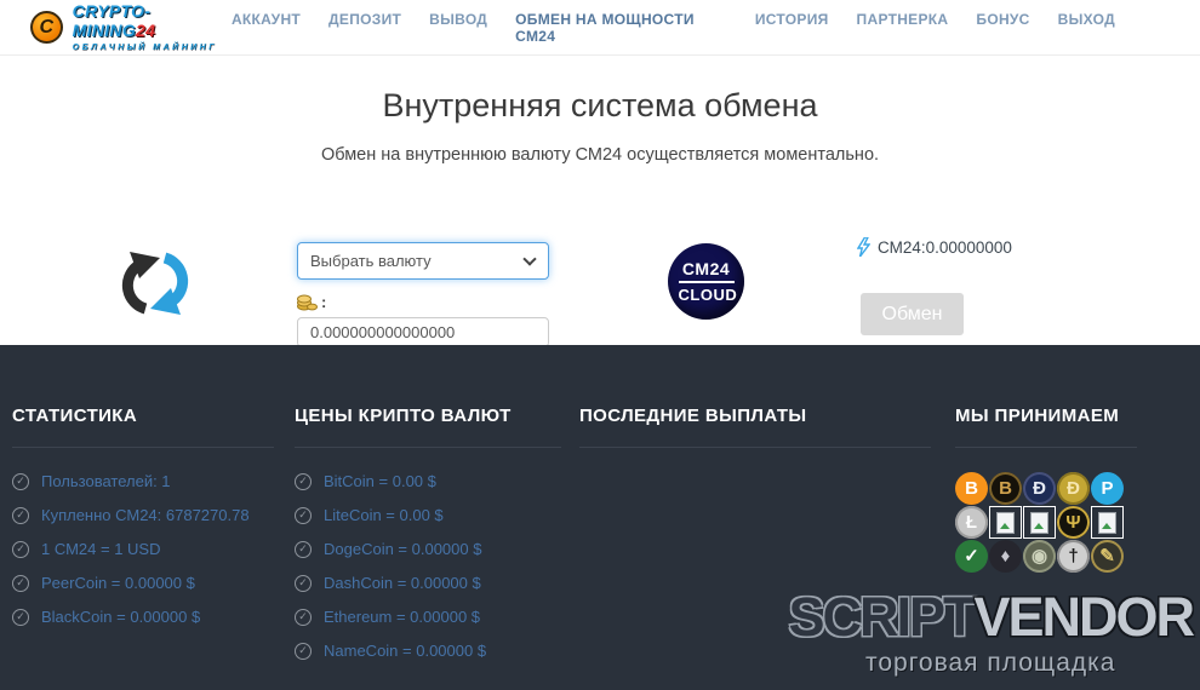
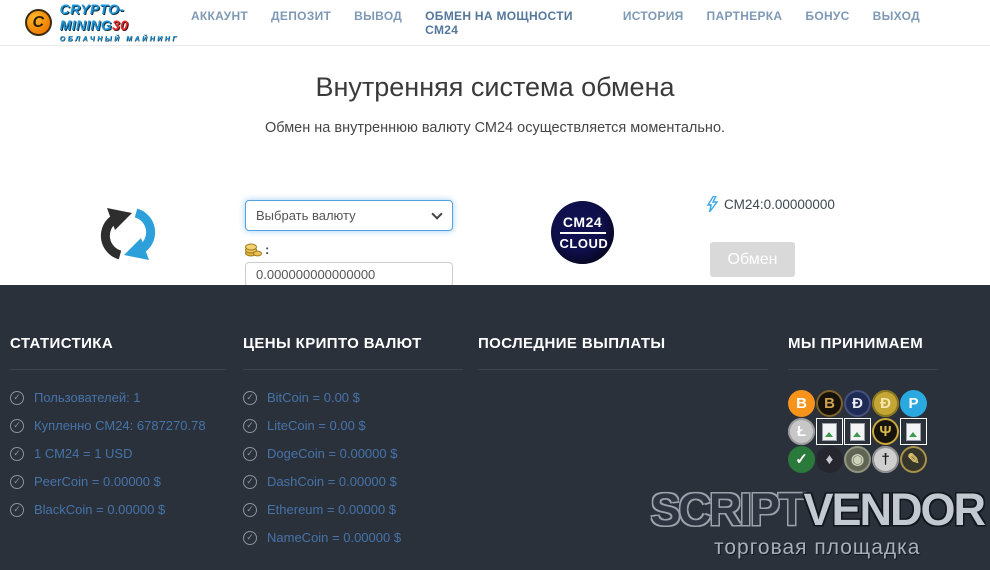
  C
- CRYPTO-MINING24
+ CRYPTO-MINING30
  АККАУНТ
  ДЕПОЗИТ
  ВЫВОД
  ОБМЕН НА МОЩНОСТИ СМ24
  ИСТОРИЯ
  ПАРТНЕРКА
  БОНУС
  ВЫХОД
  Внутренняя система обмена
  Обмен на внутреннюю валюту СМ24 осуществляется моментально.
  Выбрать валюту
  :
  0.000000000000000
  CM24
  CLOUD
  СМ24:0.00000000
  Обмен
  СТАТИСТИКА
  Пользователей: 1
  Купленно СМ24: 6787270.78
  1 СМ24 = 1 USD
  PeerCoin = 0.00000 $
  BlackCoin = 0.00000 $
  ЦЕНЫ КРИПТО ВАЛЮТ
  BitCoin = 0.00 $
  LiteCoin = 0.00 $
  DogeCoin = 0.00000 $
  DashCoin = 0.00000 $
  Ethereum = 0.00000 $
  NameCoin = 0.00000 $
  ПОСЛЕДНИЕ ВЫПЛАТЫ
  МЫ ПРИНИМАЕМ
  B
  B
  Đ
  Ð
  P
  Ł
  Ψ
  ✓
  ♦
  ◉
  †
  ✎
  SCRIPTVENDOR
  торговая площадка
